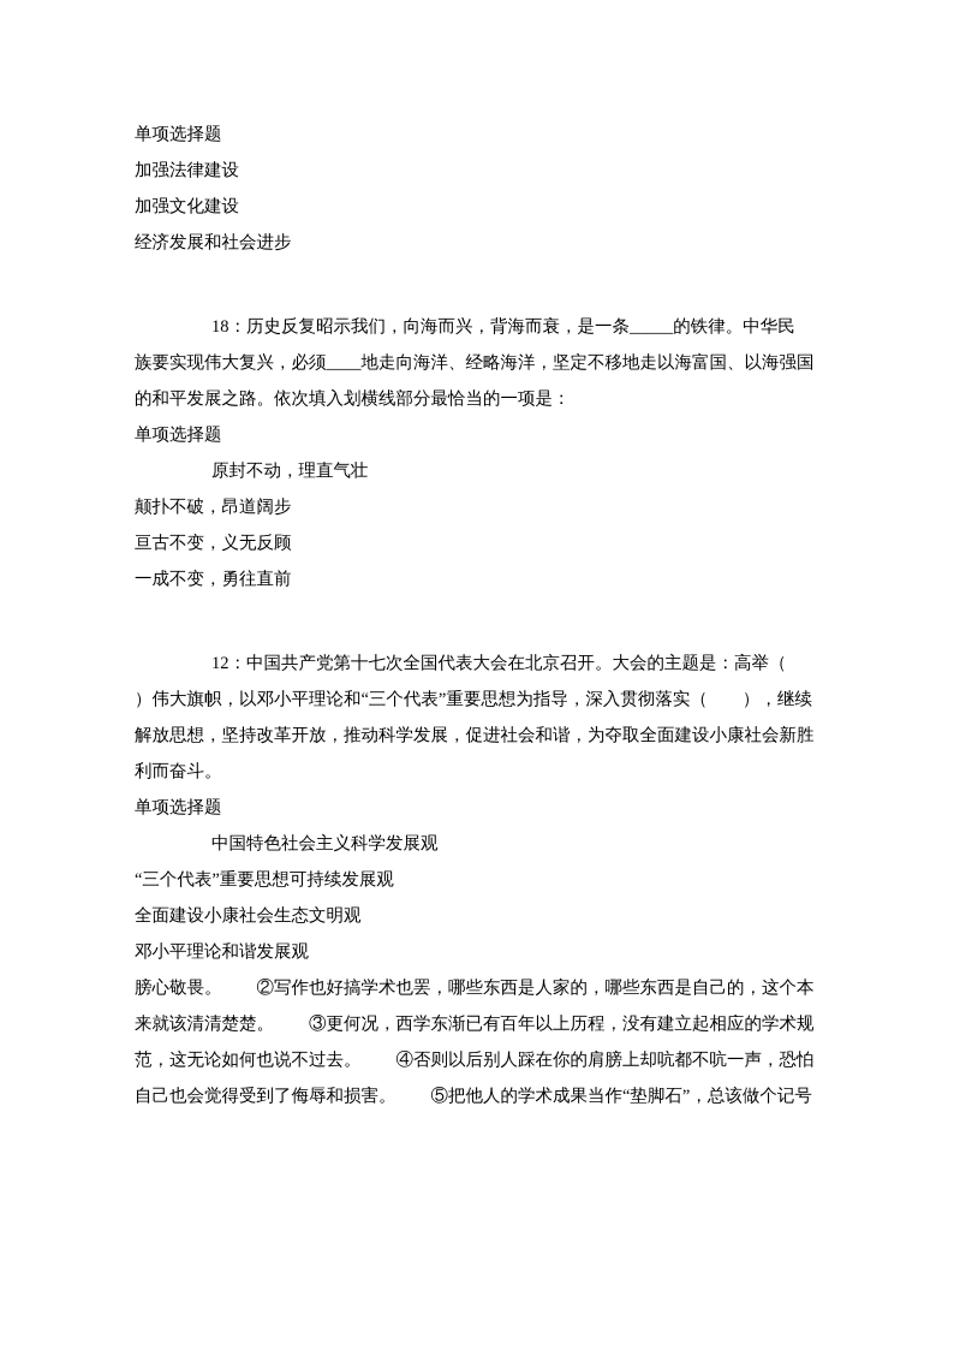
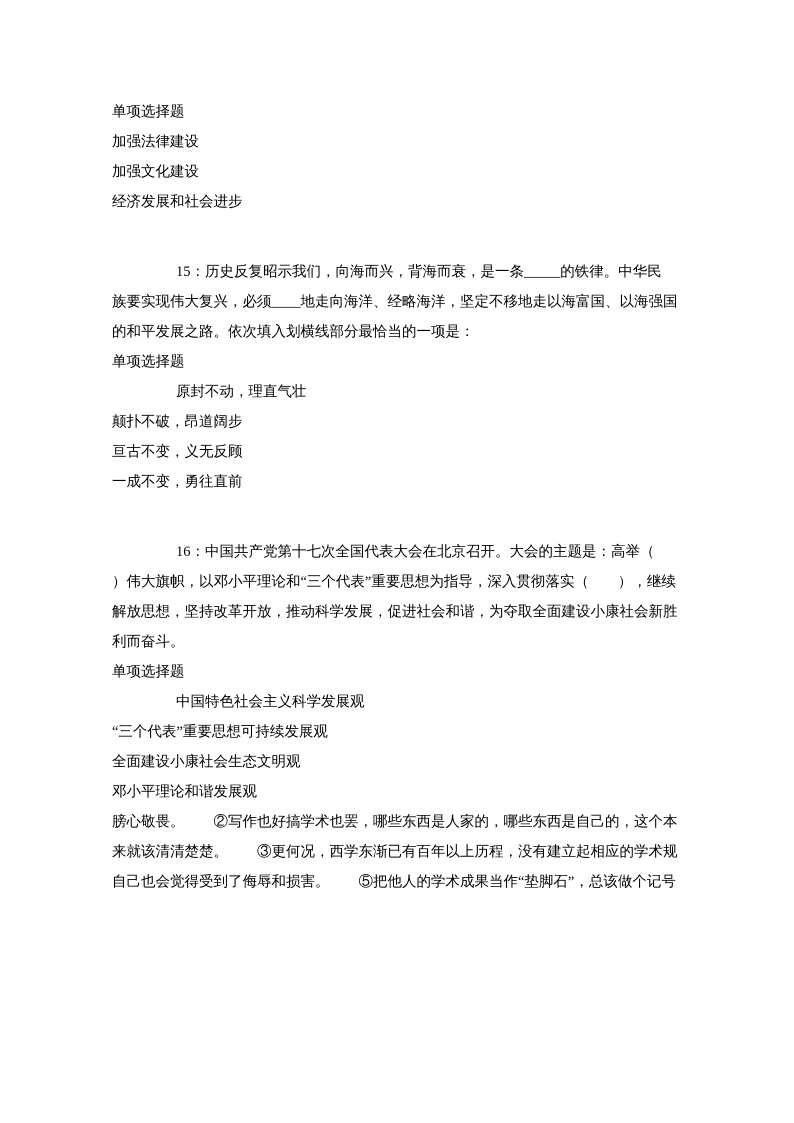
  单项选择题
  加强法律建设
  加强文化建设
  经济发展和社会进步
- 18：历史反复昭示我们，向海而兴，背海而衰，是一条_____的铁律。中华民
+ 15：历史反复昭示我们，向海而兴，背海而衰，是一条_____的铁律。中华民
  族要实现伟大复兴，必须____地走向海洋、经略海洋，坚定不移地走以海富国、以海强国
  的和平发展之路。依次填入划横线部分最恰当的一项是：
  单项选择题
  原封不动，理直气壮
  颠扑不破，昂道阔步
  亘古不变，义无反顾
  一成不变，勇往直前
- 12：中国共产党第十七次全国代表大会在北京召开。大会的主题是：高举（
+ 16：中国共产党第十七次全国代表大会在北京召开。大会的主题是：高举（
  ）伟大旗帜，以邓小平理论和“三个代表”重要思想为指导，深入贯彻落实（ ），继续
  解放思想，坚持改革开放，推动科学发展，促进社会和谐，为夺取全面建设小康社会新胜
  利而奋斗。
  单项选择题
  中国特色社会主义科学发展观
  “三个代表”重要思想可持续发展观
  全面建设小康社会生态文明观
  邓小平理论和谐发展观
  膀心敬畏。 ②写作也好搞学术也罢，哪些东西是人家的，哪些东西是自己的，这个本
  来就该清清楚楚。 ③更何况，西学东渐已有百年以上历程，没有建立起相应的学术规
- 范，这无论如何也说不过去。 ④否则以后别人踩在你的肩膀上却吭都不吭一声，恐怕
  自己也会觉得受到了侮辱和损害。 ⑤把他人的学术成果当作“垫脚石”，总该做个记号
